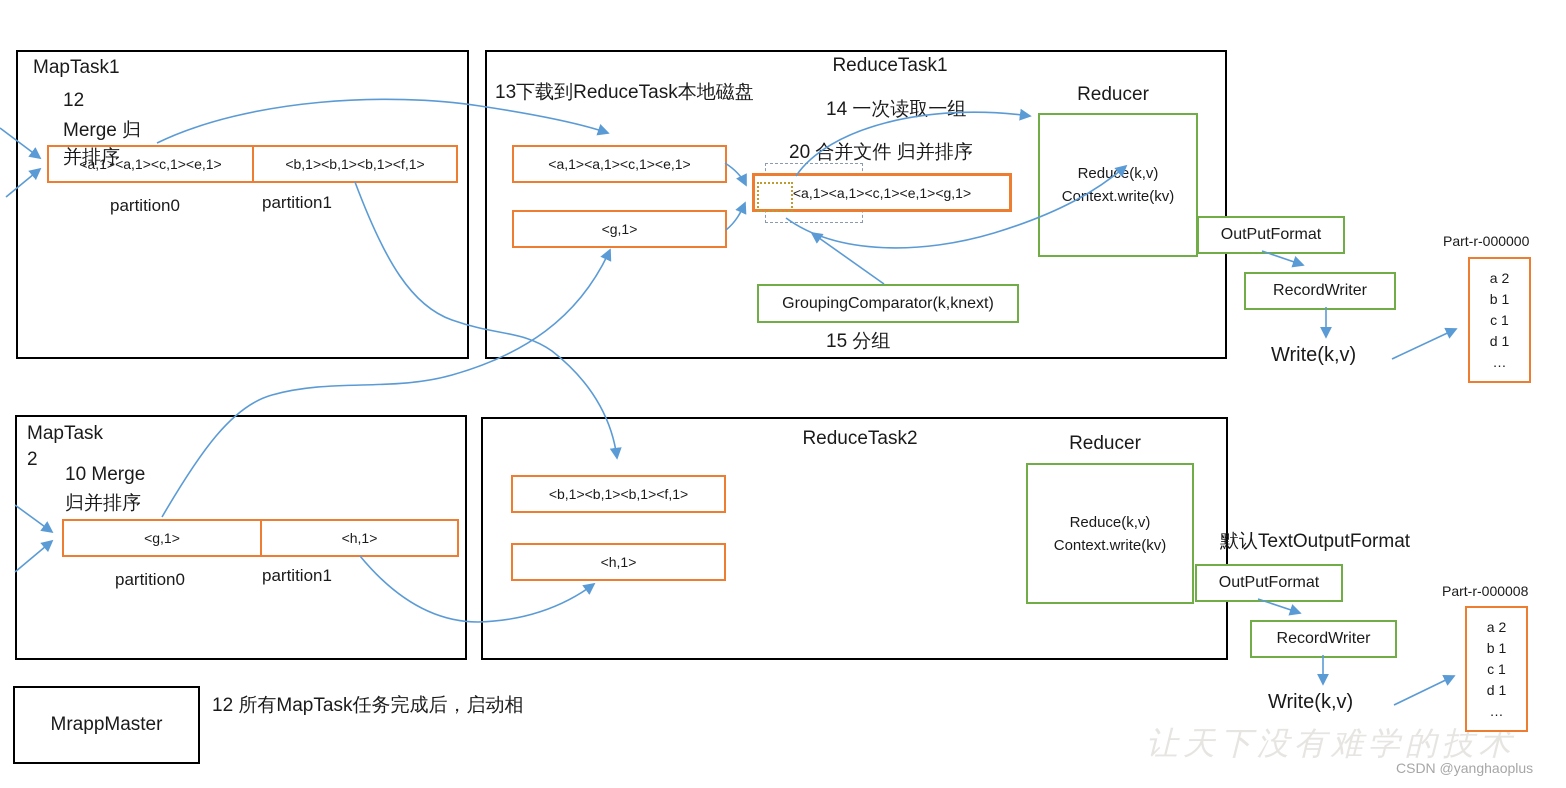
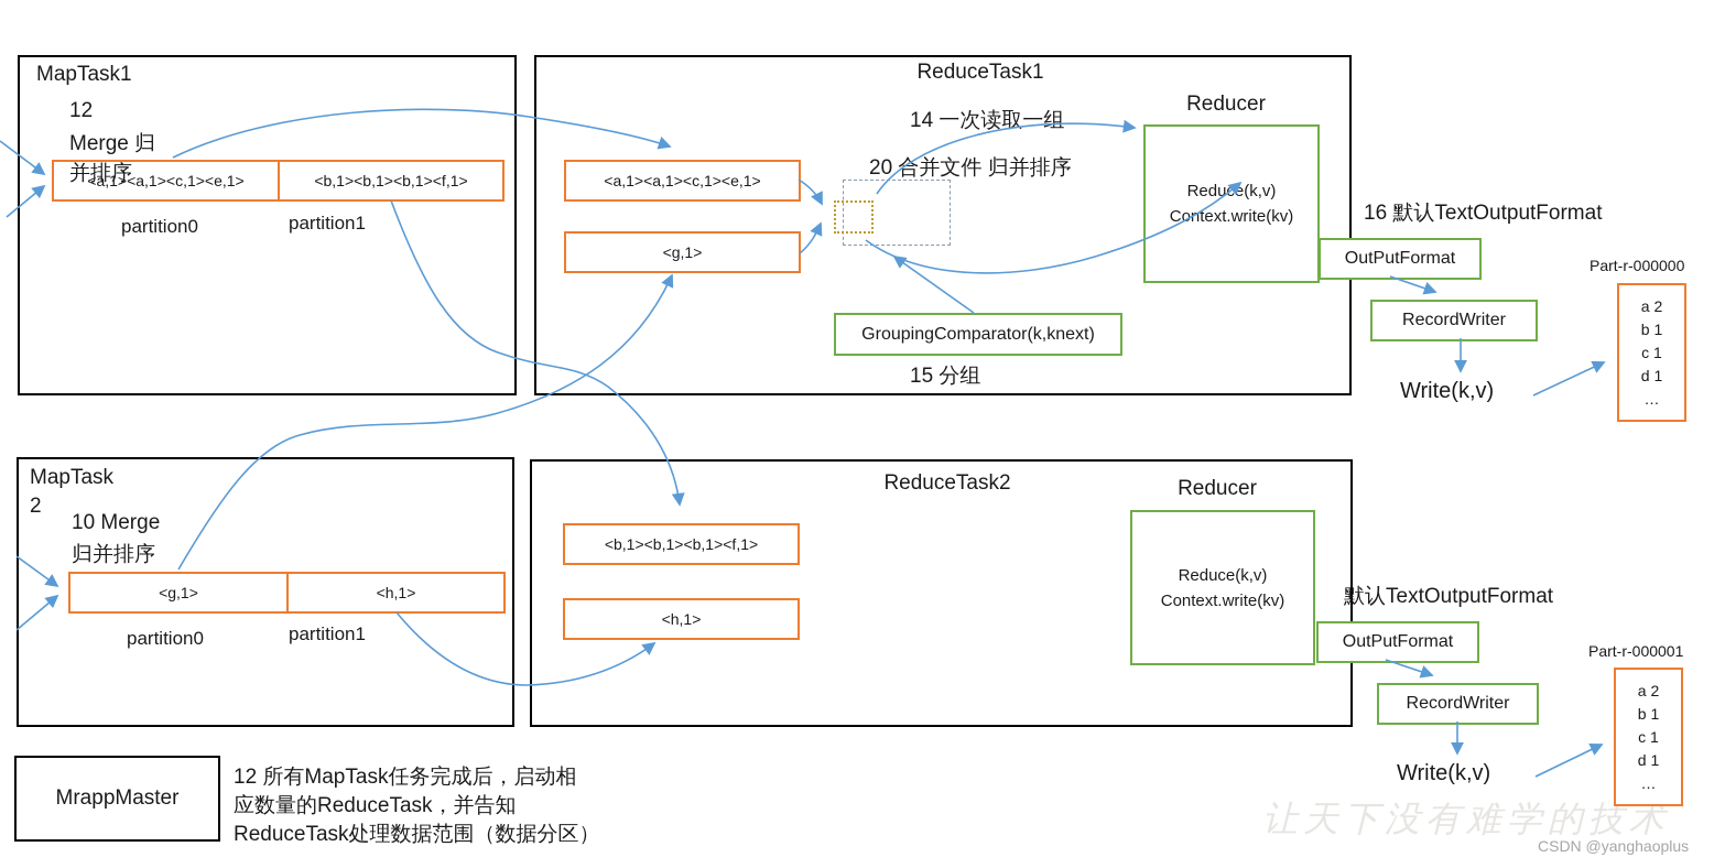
  让天下没有难学的技术
  CSDN @yanghaoplus
  MapTask1
  12
  Merge 归
  并排序
  <a,1><a,1><c,1><e,1>
  <b,1><b,1><b,1><f,1>
  partition0
  partition1
  MapTask
  2
  10 Merge
  归并排序
  <g,1>
  <h,1>
  partition0
  partition1
  ReduceTask1
- 13下载到ReduceTask本地磁盘
  14 一次读取一组
  20 合并文件 归并排序
  <a,1><a,1><c,1><e,1>
  <g,1>
- <a,1><a,1><c,1><e,1><g,1>
  GroupingComparator(k,knext)
  15 分组
  Reducer
  Redue(k,v)
  Context.write(kv)
+ 16 默认TextOutputFormat
  OutPutFormat
  RecordWriter
  Write(k,v)
  Part-r-000000
  a 2
  b 1
  c 1
  d 1
  …
  ReduceTask2
  <b,1><b,1><b,1><f,1>
  <h,1>
  Reducer
  Reduce(k,v)
  Context.write(kv)
  默认TextOutputFormat
  OutPutFormat
  RecordWriter
  Write(k,v)
- Part-r-000008
+ Part-r-000001
  a 2
  b 1
  c 1
  d 1
  …
  MrappMaster
  12 所有MapTask任务完成后，启动相
+ 应数量的ReduceTask，并告知
+ ReduceTask处理数据范围（数据分区）
